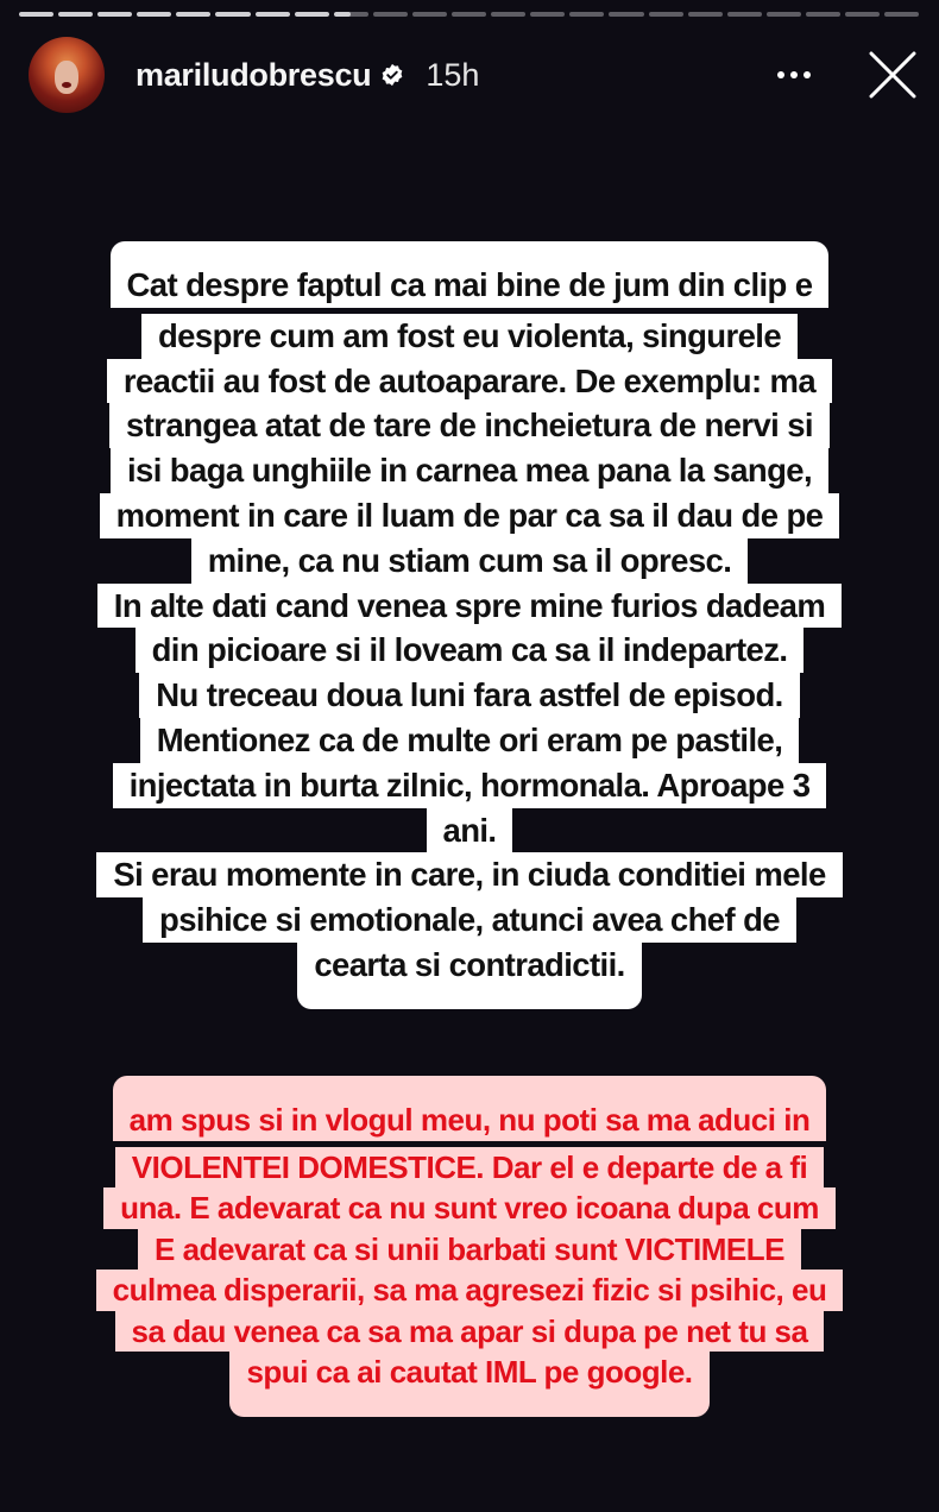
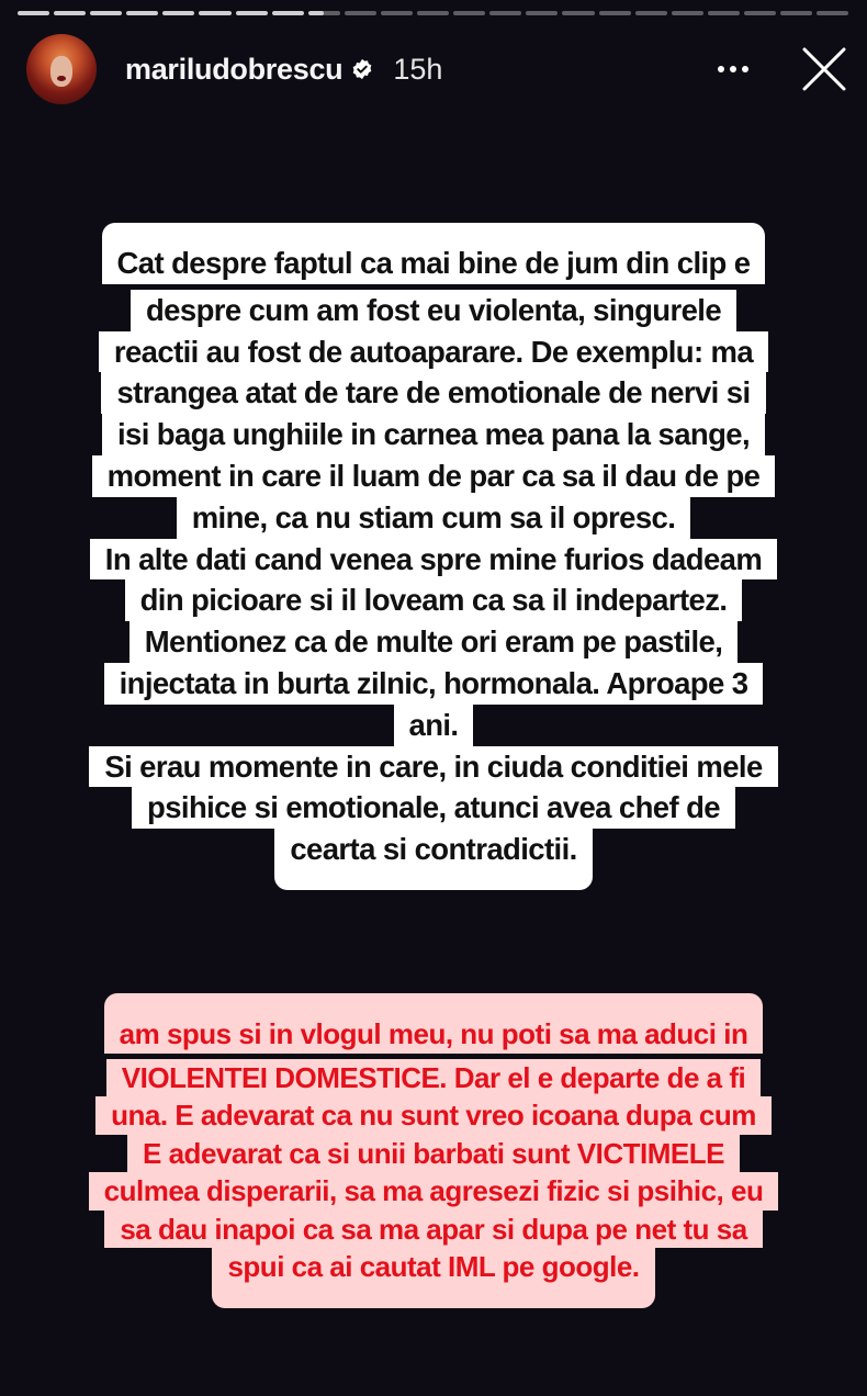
  mariludobrescu
  15h
  Cat despre faptul ca mai bine de jum din clip e
  despre cum am fost eu violenta, singurele
  reactii au fost de autoaparare. De exemplu: ma
- strangea atat de tare de incheietura de nervi si
+ strangea atat de tare de emotionale de nervi si
  isi baga unghiile in carnea mea pana la sange,
  moment in care il luam de par ca sa il dau de pe
  mine, ca nu stiam cum sa il opresc.
  In alte dati cand venea spre mine furios dadeam
  din picioare si il loveam ca sa il indepartez.
- Nu treceau doua luni fara astfel de episod.
  Mentionez ca de multe ori eram pe pastile,
  injectata in burta zilnic, hormonala. Aproape 3
  ani.
  Si erau momente in care, in ciuda conditiei mele
  psihice si emotionale, atunci avea chef de
  cearta si contradictii.
  am spus si in vlogul meu, nu poti sa ma aduci in
  VIOLENTEI DOMESTICE. Dar el e departe de a fi
  una. E adevarat ca nu sunt vreo icoana dupa cum
  E adevarat ca si unii barbati sunt VICTIMELE
  culmea disperarii, sa ma agresezi fizic si psihic, eu
- sa dau venea ca sa ma apar si dupa pe net tu sa
+ sa dau inapoi ca sa ma apar si dupa pe net tu sa
  spui ca ai cautat IML pe google.
